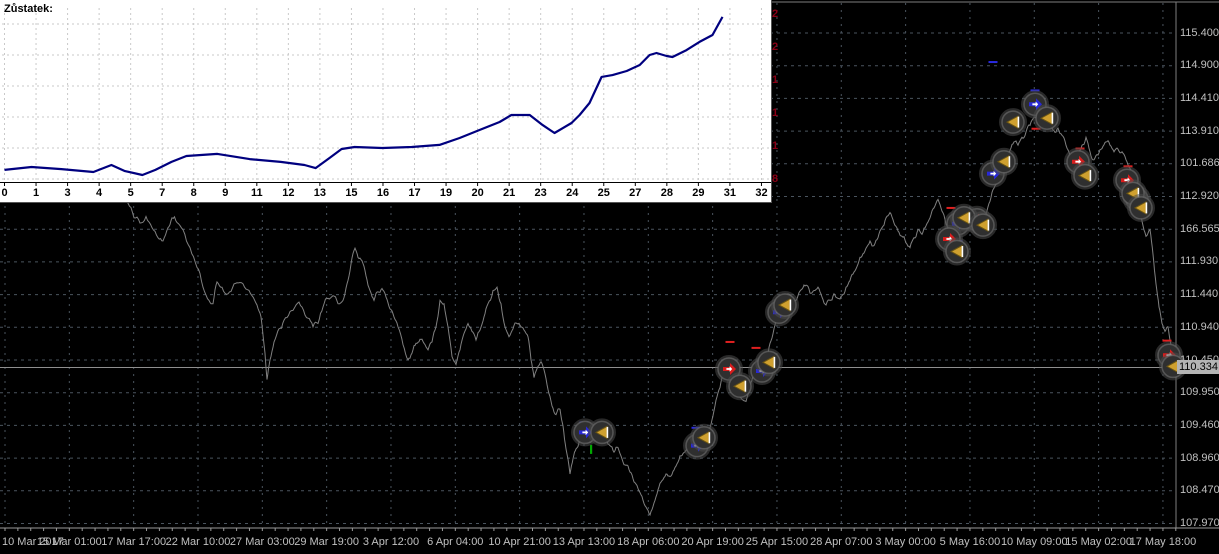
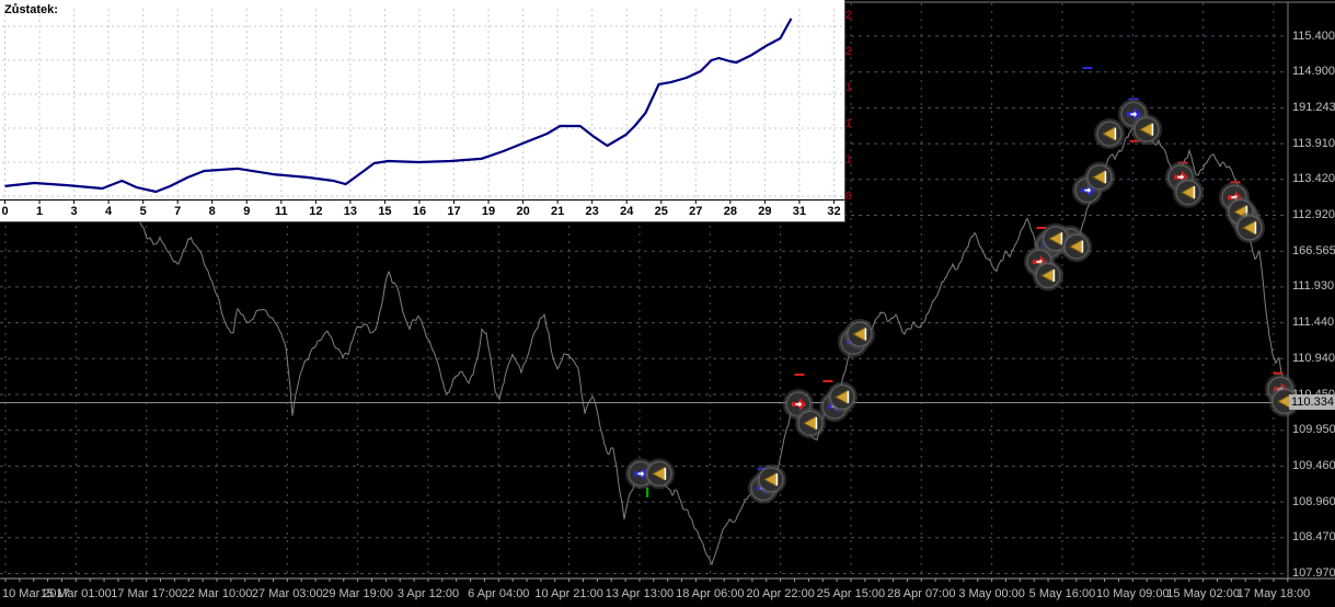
  115.400
  114.900
- 114.410
+ 191.243
  113.910
- 101.686
+ 113.420
  112.920
  166.565
  111.930
  111.440
  110.940
  109.950
  109.460
  108.960
  108.470
  107.970
  10 Mar 2017
  15 Mar 01:00
  17 Mar 17:00
  22 Mar 10:00
  27 Mar 03:00
  29 Mar 19:00
  3 Apr 12:00
  6 Apr 04:00
  10 Apr 21:00
  13 Apr 13:00
  18 Apr 06:00
- 20 Apr 19:00
+ 20 Apr 22:00
  25 Apr 15:00
  28 Apr 07:00
  3 May 00:00
  5 May 16:00
  10 May 09:00
  15 May 02:00
  17 May 18:00
  110.334
  0
  1
  3
  4
  5
  7
  8
  9
  11
  12
  13
  15
  16
  17
  19
  20
  21
  23
  24
  25
  27
  28
  29
  31
  32
  Zůstatek:
  2
  2
  1
  1
  1
  8
